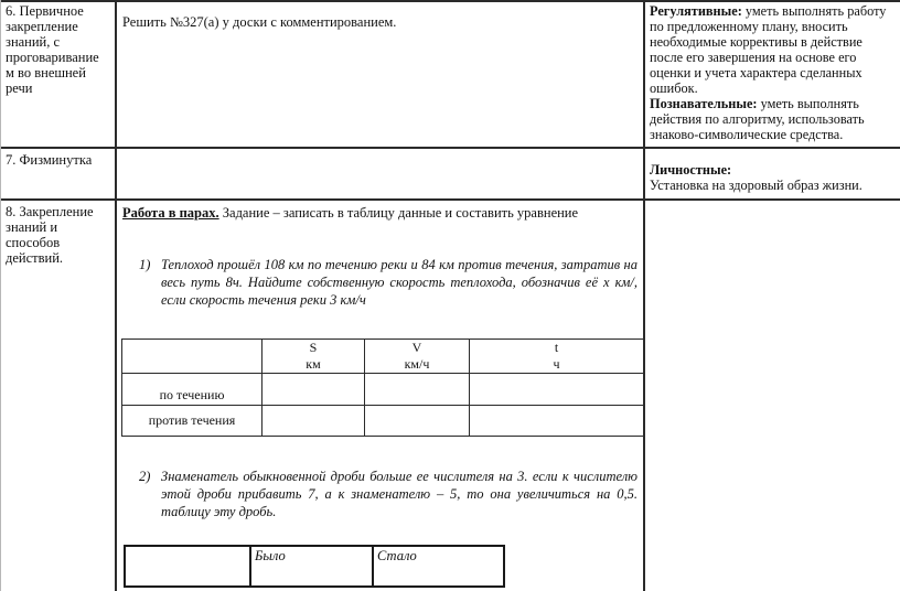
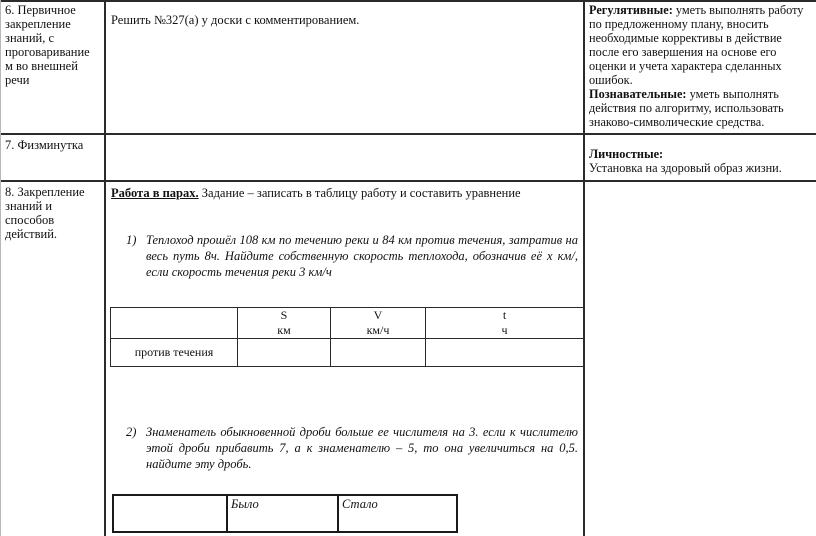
  6. Первичное закрепление знаний, с проговариванием во внешней речи
  Решить №327(а) у доски с комментированием.
  Регулятивные: уметь выполнять работу по предложенному плану, вносить необходимые коррективы в действие после его завершения на основе его оценки и учета характера сделанных ошибок.
  Познавательные: уметь выполнять действия по алгоритму, использовать знаково-символические средства.
  7. Физминутка
  Личностные:
  Установка на здоровый образ жизни.
  8. Закрепление знаний и способов действий.
- Работа в парах. Задание – записать в таблицу данные и составить уравнение
+ Работа в парах. Задание – записать в таблицу работу и составить уравнение
  1)
  Теплоход прошёл 108 км по течению реки и 84 км против течения, затратив на весь путь 8ч. Найдите собственную скорость теплохода, обозначив её х км/, если скорость течения реки 3 км/ч
  	S км	V км/ч	t ч
- по течению
  против течения
  2)
- Знаменатель обыкновенной дроби больше ее числителя на 3. если к числителю этой дроби прибавить 7, а к знаменателю – 5, то она увеличиться на 0,5. таблицу эту дробь.
+ Знаменатель обыкновенной дроби больше ее числителя на 3. если к числителю этой дроби прибавить 7, а к знаменателю – 5, то она увеличиться на 0,5. найдите эту дробь.
  	Было	Стало
